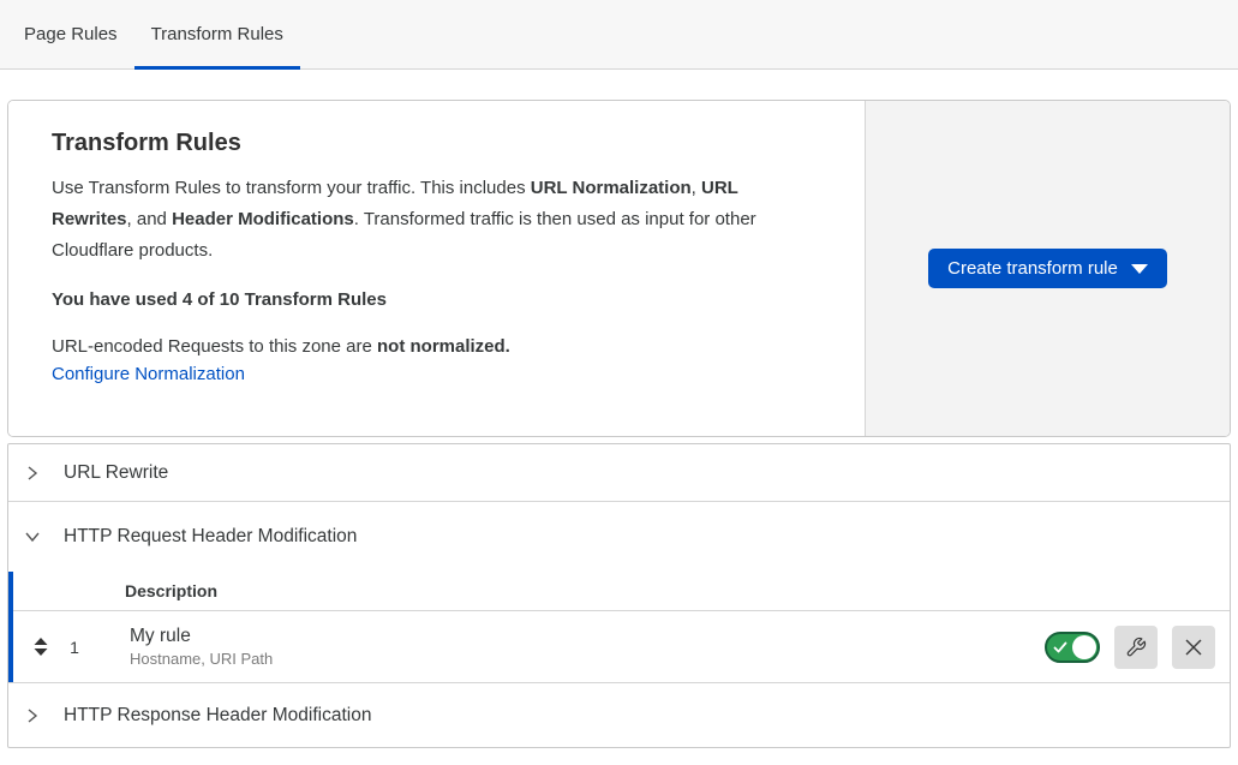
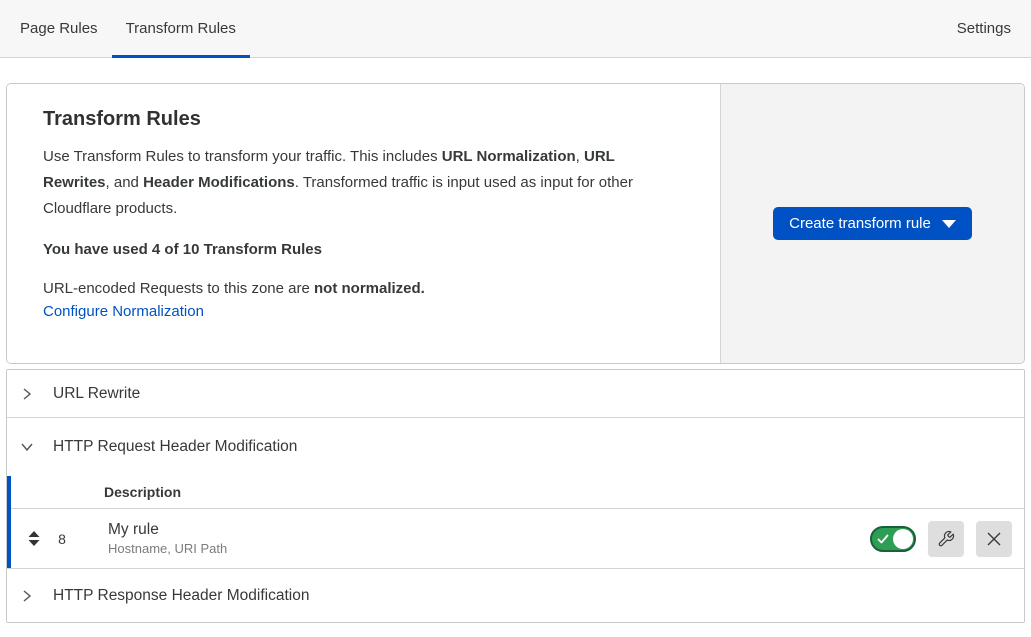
  Page Rules
  Transform Rules
+ Settings
  Transform Rules
- Use Transform Rules to transform your traffic. This includes URL Normalization, URL Rewrites, and Header Modifications. Transformed traffic is then used as input for other Cloudflare products.
+ Use Transform Rules to transform your traffic. This includes URL Normalization, URL Rewrites, and Header Modifications. Transformed traffic is input used as input for other Cloudflare products.
  You have used 4 of 10 Transform Rules
  URL-encoded Requests to this zone are not normalized.
  Configure Normalization
  Create transform rule
  URL Rewrite
  HTTP Request Header Modification
  Description
- 1
+ 8
  My rule
  Hostname, URI Path
  HTTP Response Header Modification
